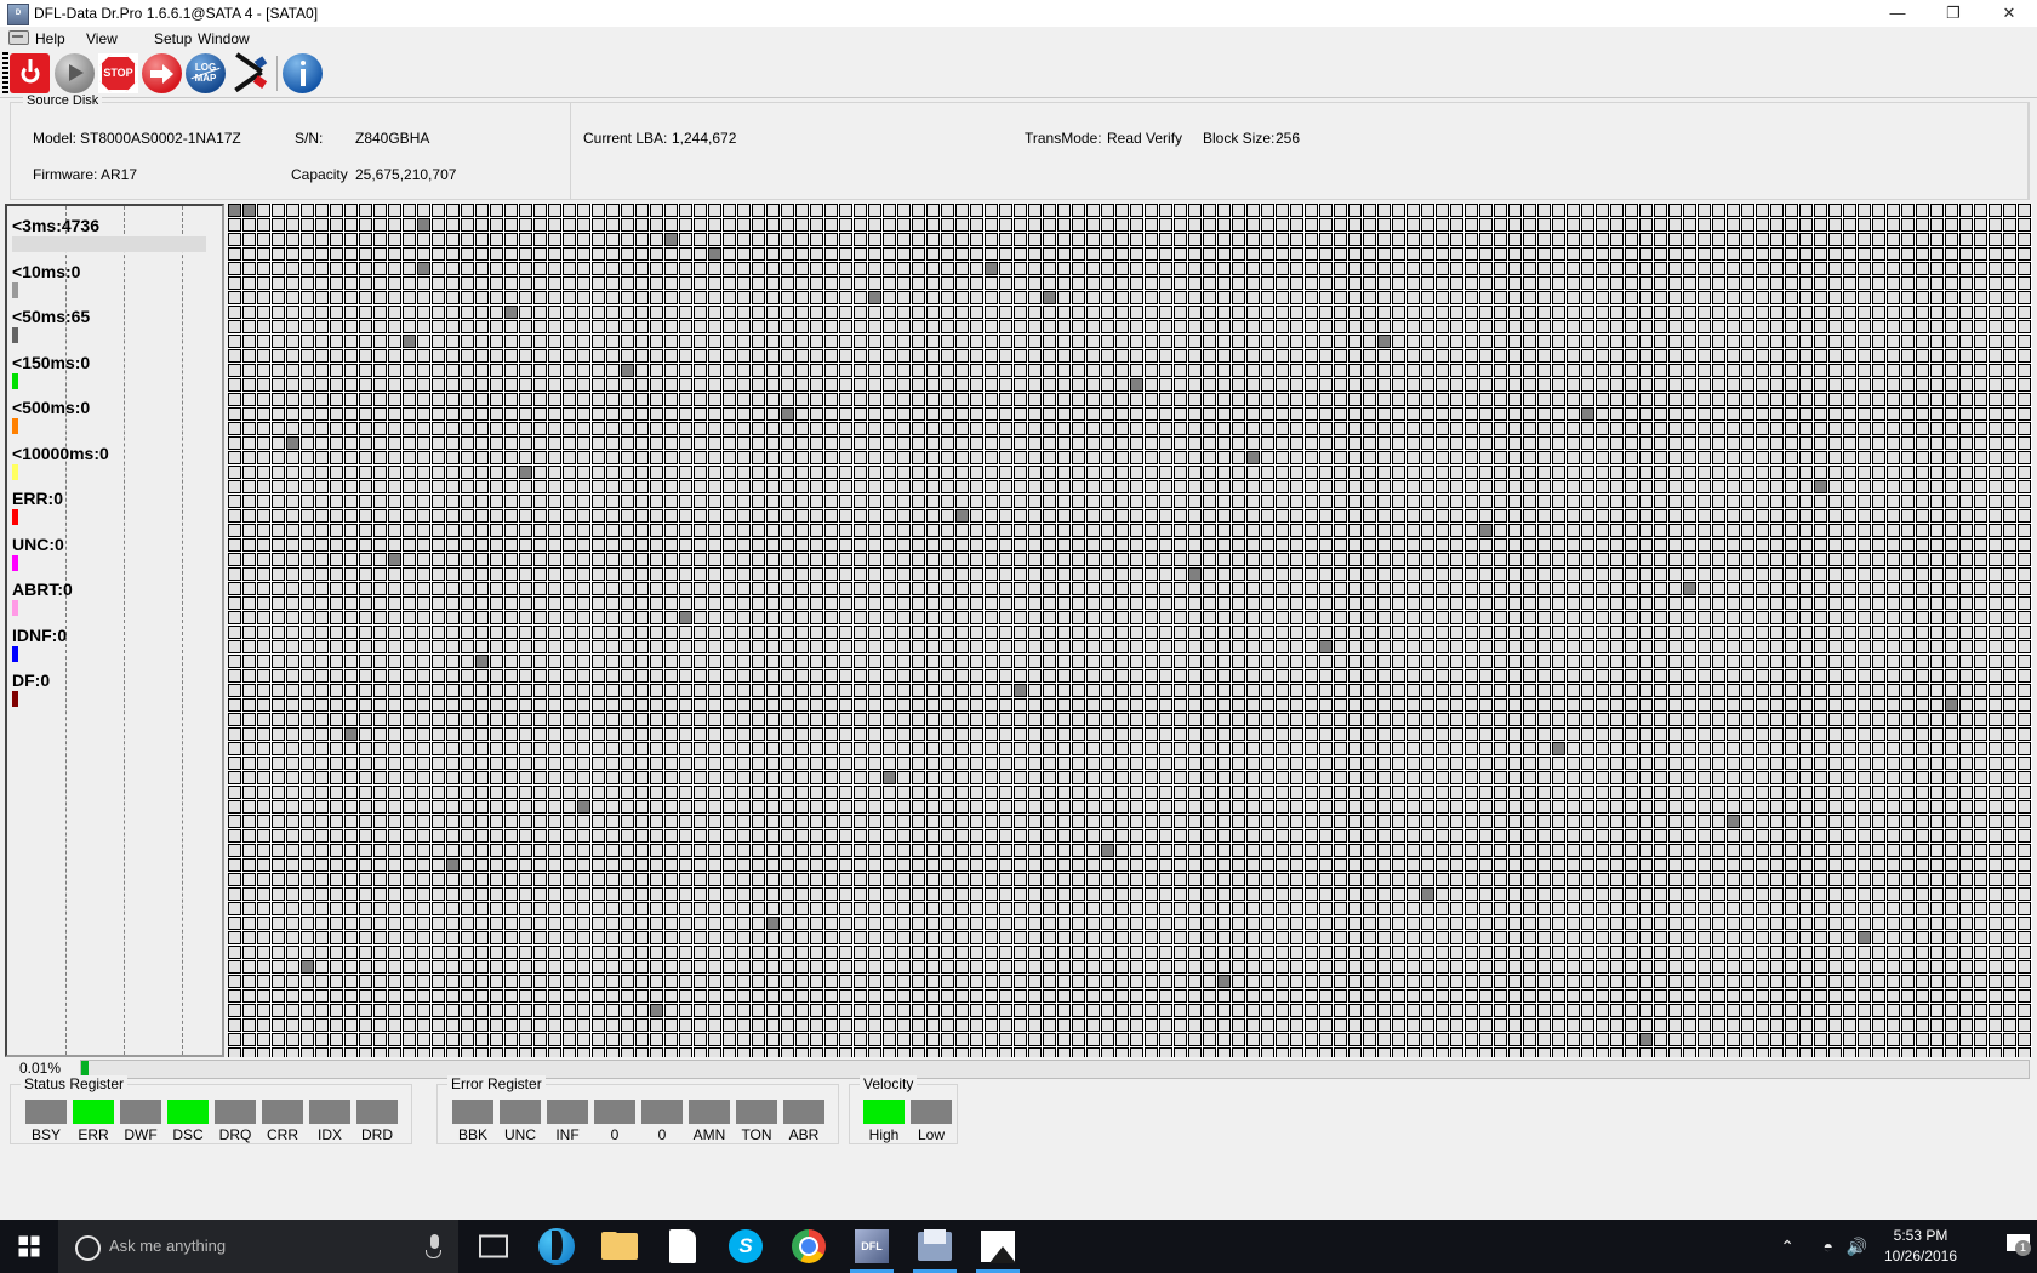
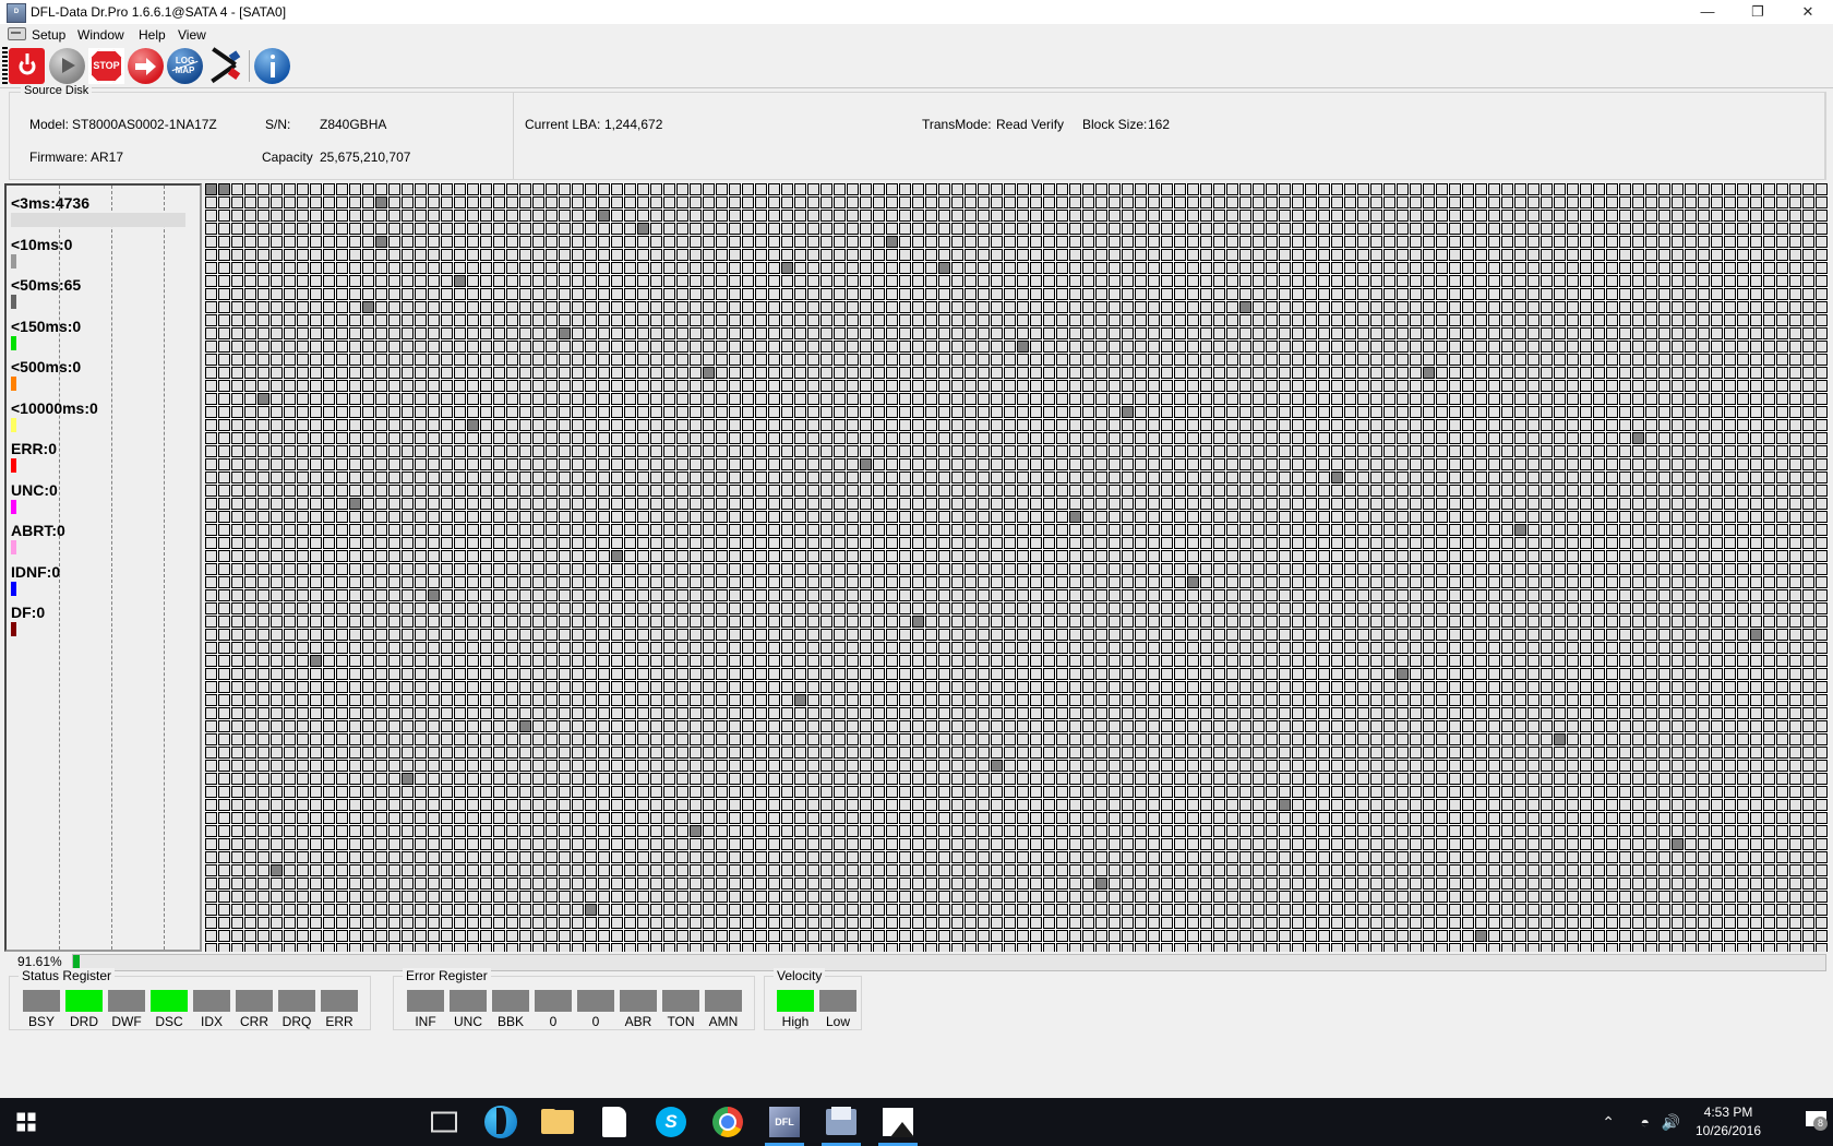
  DFL-Data Dr.Pro 1.6.6.1@SATA 4 - [SATA0]
  —
  ❐
  ✕
- Help
+ Setup
- View
+ Window
- Setup
+ Help
- Window
+ View
  STOP
  LOG
  MAP
  Source Disk
  Model:
  ST8000AS0002-1NA17Z
  S/N:
  Z840GBHA
  Firmware:
  AR17
  Capacity
  25,675,210,707
  Current LBA:
  1,244,672
  TransMode:
  Read Verify
  Block Size:
- 256
+ 162
  <3ms:4736
  <10ms:0
  <50ms:65
  <150ms:0
  <500ms:0
  <10000ms:0
  ERR:0
  UNC:0
  ABRT:0
  IDNF:0
  DF:0
- 0.01%
+ 91.61%
  Status Register
  BSY
- ERR
+ DRD
  DWF
  DSC
- DRQ
+ IDX
  CRR
- IDX
+ DRQ
- DRD
+ ERR
  Error Register
- BBK
+ INF
  UNC
- INF
+ BBK
  0
  0
- AMN
+ ABR
  TON
- ABR
+ AMN
  Velocity
  High
  Low
- Ask me anything
  S
  DFL
  ⌃
  ◓
  🔊
- 5:53 PM
+ 4:53 PM
  10/26/2016
- 1
+ 8
